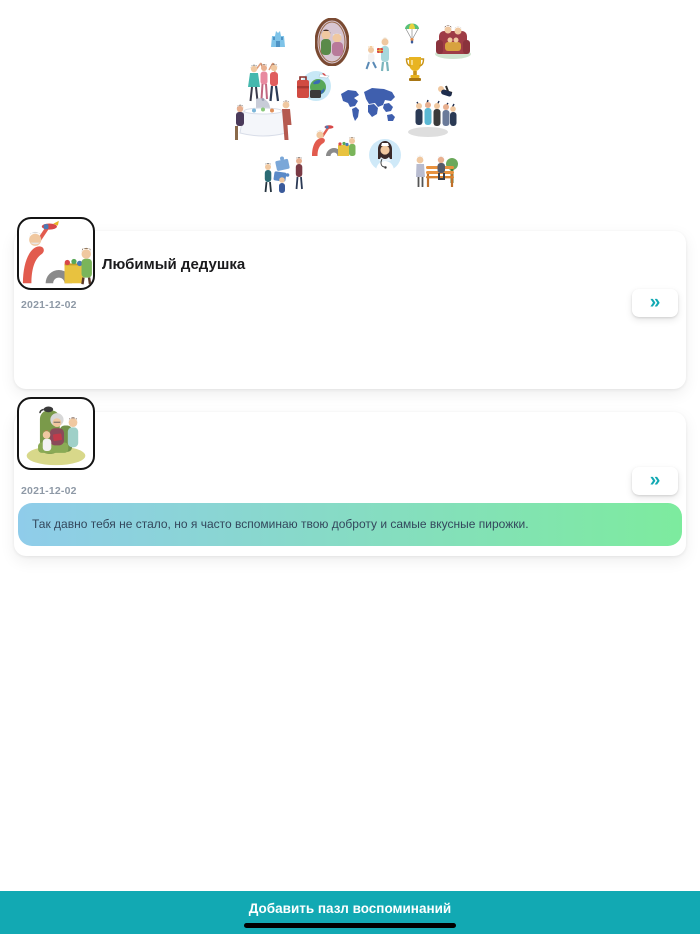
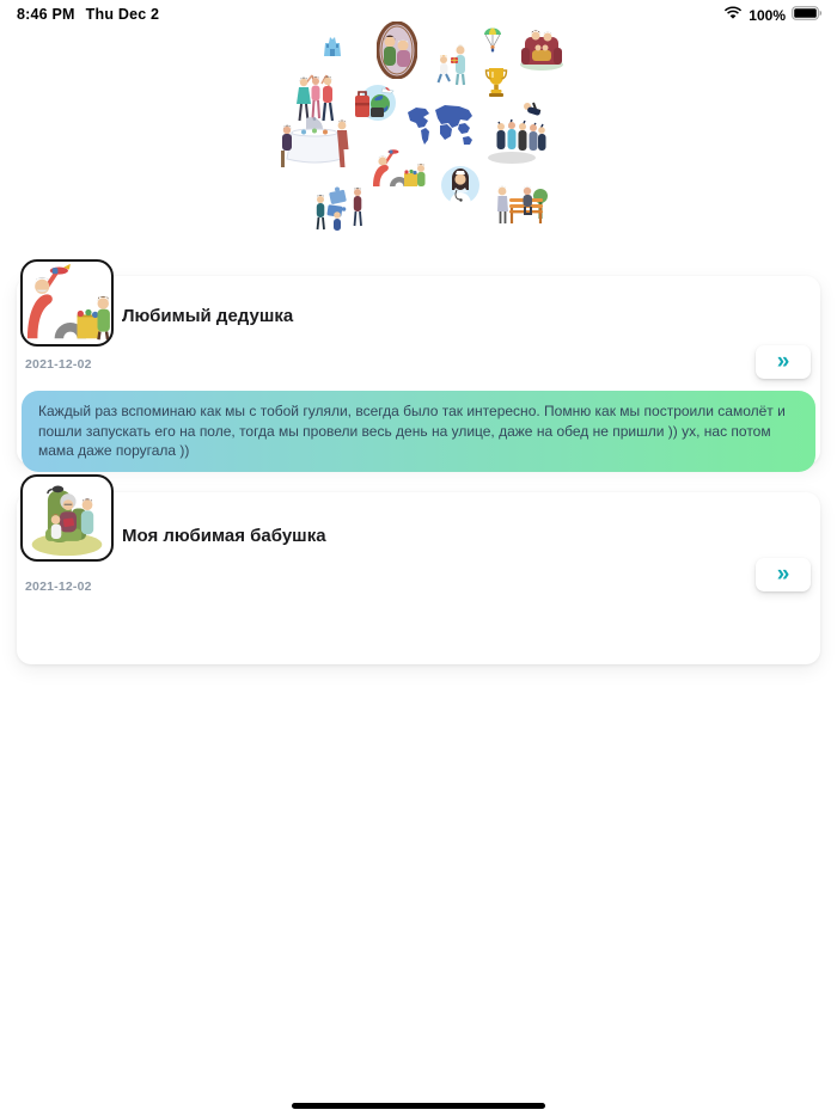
+ 8:46 PM Thu Dec 2
+ 100%
  Любимый дедушка
  2021-12-02
  »
+ Каждый раз вспоминаю как мы с тобой гуляли, всегда было так интересно. Помню как мы построили самолёт и пошли запускать его на поле, тогда мы провели весь день на улице, даже на обед не пришли )) ух, нас потом мама даже поругала ))
+ Моя любимая бабушка
  2021-12-02
  »
- Так давно тебя не стало, но я часто вспоминаю твою доброту и самые вкусные пирожки.
- Добавить пазл воспоминаний
